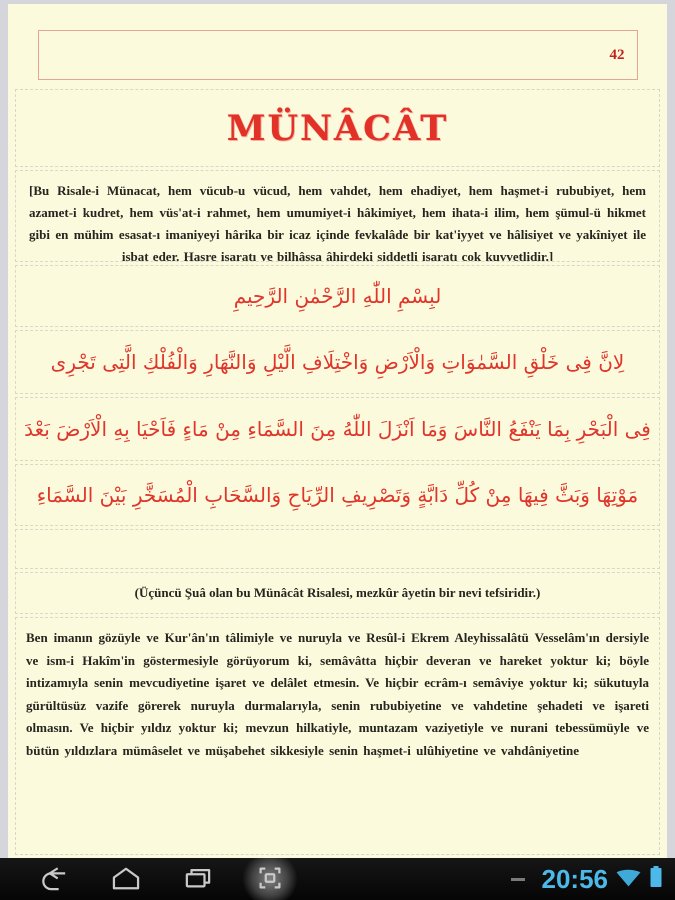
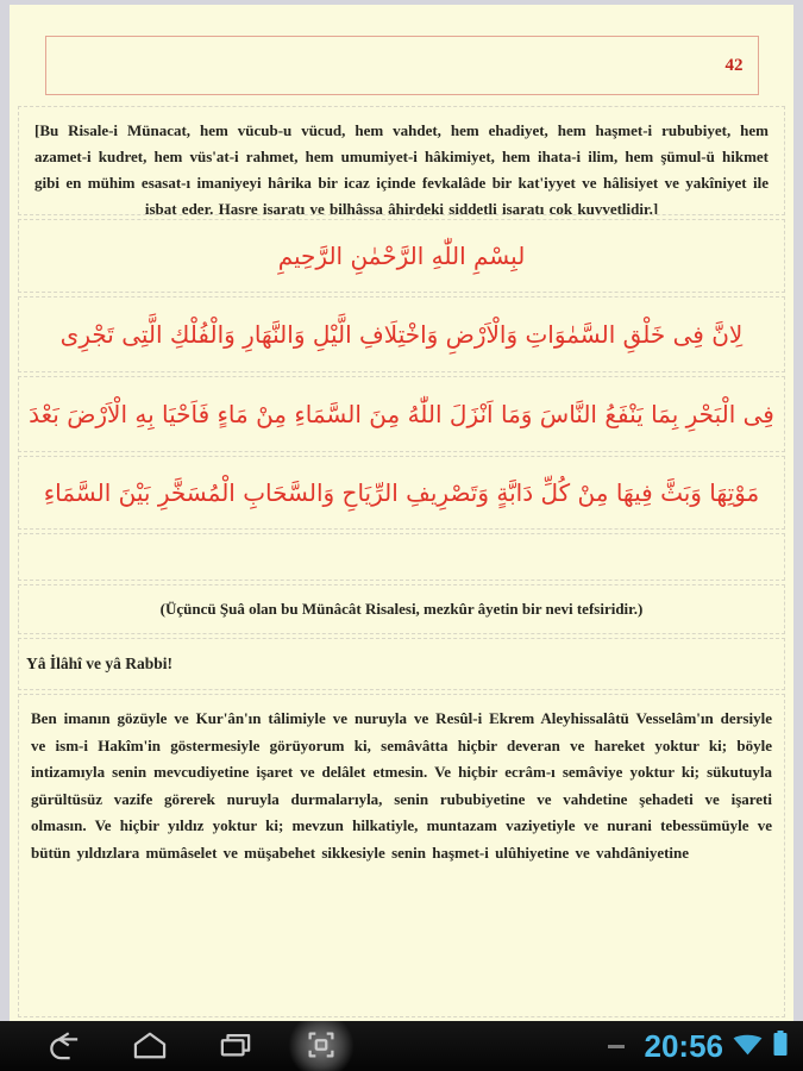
  42
- MÜNÂCÂT
  [Bu Risale-i Münacat, hem vücub-u vücud, hem vahdet, hem ehadiyet, hem haşmet-i rububiyet, hem azamet-i kudret, hem vüs'at-i rahmet, hem umumiyet-i hâkimiyet, hem ihata-i ilim, hem şümul-ü hikmet gibi en mühim esasat-ı imaniyeyi hârika bir icaz içinde fevkalâde bir kat'iyyet ve hâlisiyet ve yakîniyet ile isbat eder. Haşre işaratı ve bilhâssa âhirdeki şiddetli işaratı çok kuvvetlidir.]
  لبِسْمِ اللّٰهِ الرَّحْمٰنِ الرَّحِيمِ
  لِانَّ فِى خَلْقِ السَّمٰوَاتِ وَالْاَرْضِ وَاخْتِلَافِ الَّيْلِ وَالنَّهَارِ وَالْفُلْكِ الَّتِى تَجْرِى
  فِى الْبَحْرِ بِمَا يَنْفَعُ النَّاسَ وَمَا اَنْزَلَ اللّٰهُ مِنَ السَّمَاءِ مِنْ مَاءٍ فَاَحْيَا بِهِ الْاَرْضَ بَعْدَ
  مَوْتِهَا وَبَثَّ فِيهَا مِنْ كُلِّ دَابَّةٍ وَتَصْرِيفِ الرِّيَاحِ وَالسَّحَابِ الْمُسَخَّرِ بَيْنَ السَّمَاءِ
  (Üçüncü Şuâ olan bu Münâcât Risalesi, mezkûr âyetin bir nevi tefsiridir.)
+ Yâ İlâhî ve yâ Rabbi!
  Ben imanın gözüyle ve Kur'ân'ın tâlimiyle ve nuruyla ve Resûl-i Ekrem Aleyhissalâtü Vesselâm'ın dersiyle ve ism-i Hakîm'in göstermesiyle görüyorum ki, semâvâtta hiçbir deveran ve hareket yoktur ki; böyle intizamıyla senin mevcudiyetine işaret ve delâlet etmesin. Ve hiçbir ecrâm-ı semâviye yoktur ki; sükutuyla gürültüsüz vazife görerek nuruyla durmalarıyla, senin rububiyetine ve vahdetine şehadeti ve işareti olmasın. Ve hiçbir yıldız yoktur ki; mevzun hilkatiyle, muntazam vaziyetiyle ve nurani tebessümüyle ve bütün yıldızlara mümâselet ve müşabehet sikkesiyle senin haşmet-i ulûhiyetine ve vahdâniyetine
  20:56
